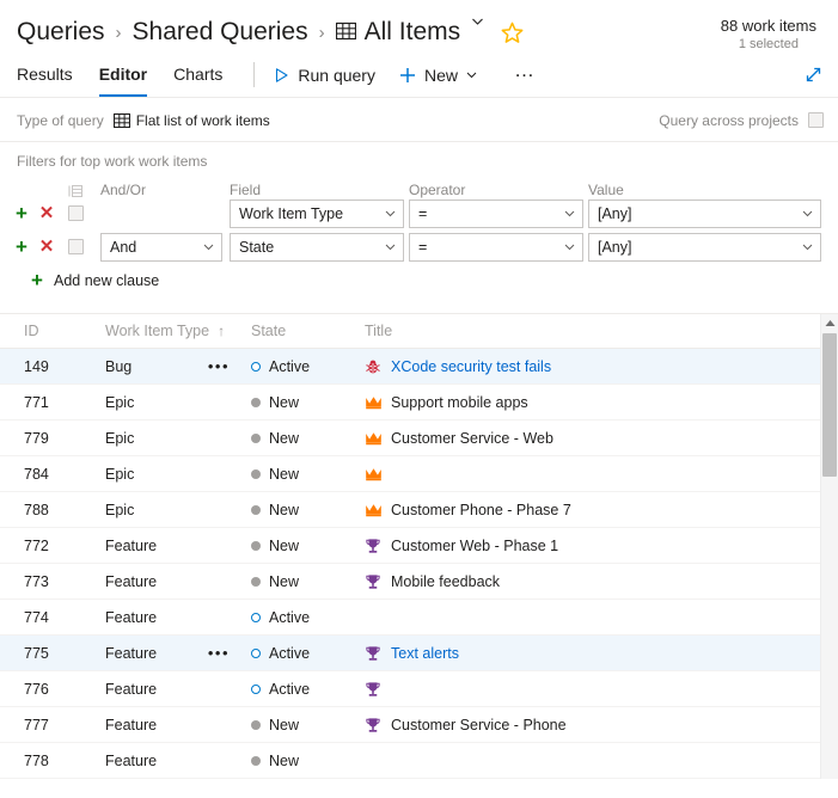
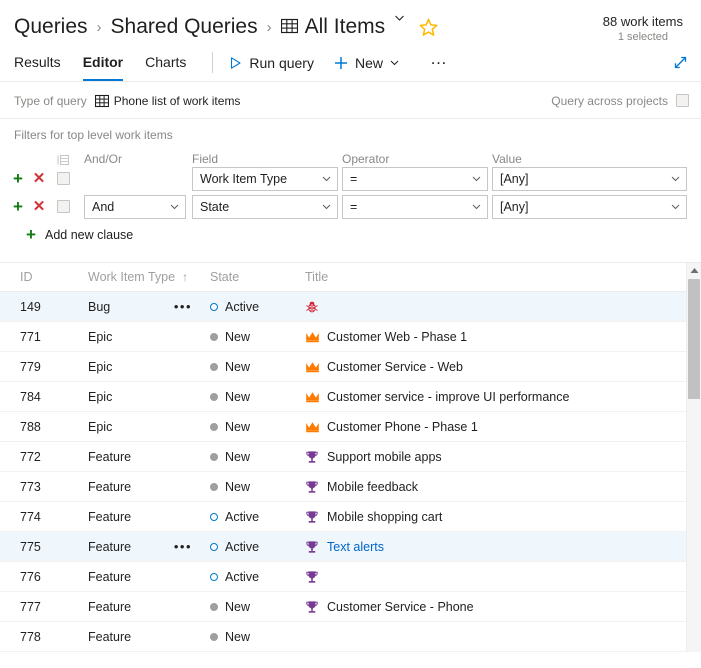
  Queries
  ›
  Shared Queries
  ›
  All Items
  88 work items
  1 selected
  Results
  Editor
  Charts
  Run query
  New
  …
  Type of query
- Flat list of work items
+ Phone list of work items
  Query across projects
- Filters for top work work items
+ Filters for top level work items
  And/Or
  Field
  Operator
  Value
  +
  ✕
  Work Item Type
  =
  [Any]
  +
  ✕
  And
  State
  =
  [Any]
  +
  Add new clause
  ID
  Work Item Type
  ↑
  State
  Title
  149
  Bug
  •••
  Active
- XCode security test fails
  771
  Epic
  New
- Support mobile apps
+ Customer Web - Phase 1
  779
  Epic
  New
  Customer Service - Web
  784
  Epic
  New
+ Customer service - improve UI performance
  788
  Epic
  New
- Customer Phone - Phase 7
+ Customer Phone - Phase 1
  772
  Feature
  New
- Customer Web - Phase 1
+ Support mobile apps
  773
  Feature
  New
  Mobile feedback
  774
  Feature
  Active
+ Mobile shopping cart
  775
  Feature
  •••
  Active
  Text alerts
  776
  Feature
  Active
  777
  Feature
  New
  Customer Service - Phone
  778
  Feature
  New
